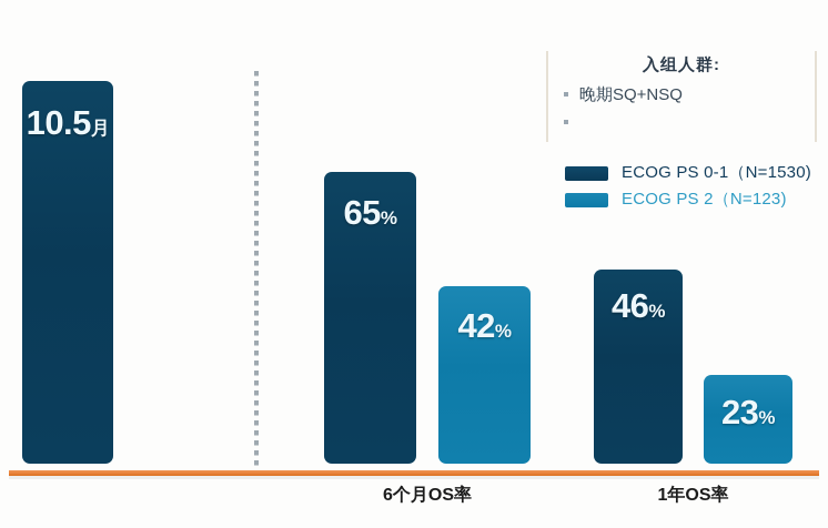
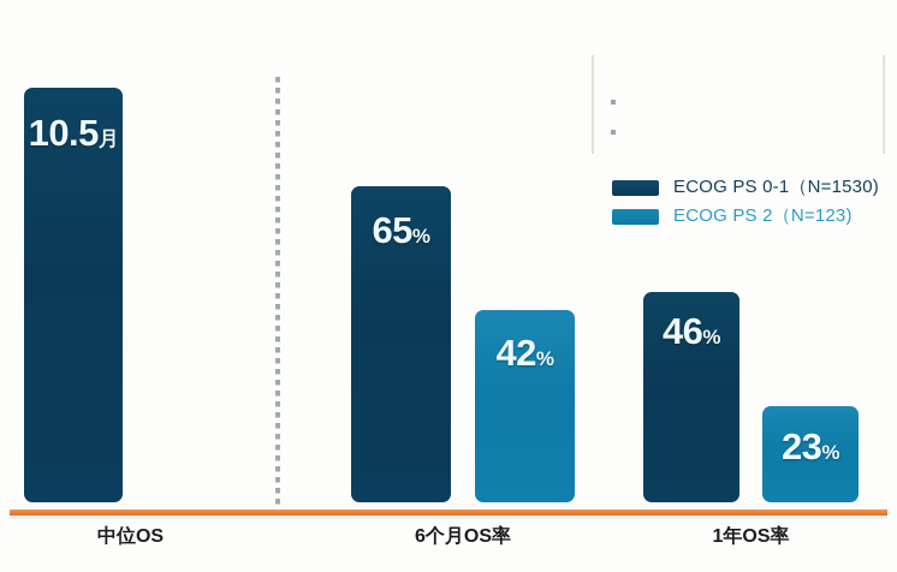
  10.5月
  65%
  42%
  46%
  23%
+ 中位OS
  6个月OS率
  1年OS率
- 入组人群:
- 晚期SQ+NSQ
  ECOG PS 0-1（N=1530)
  ECOG PS 2（N=123)
